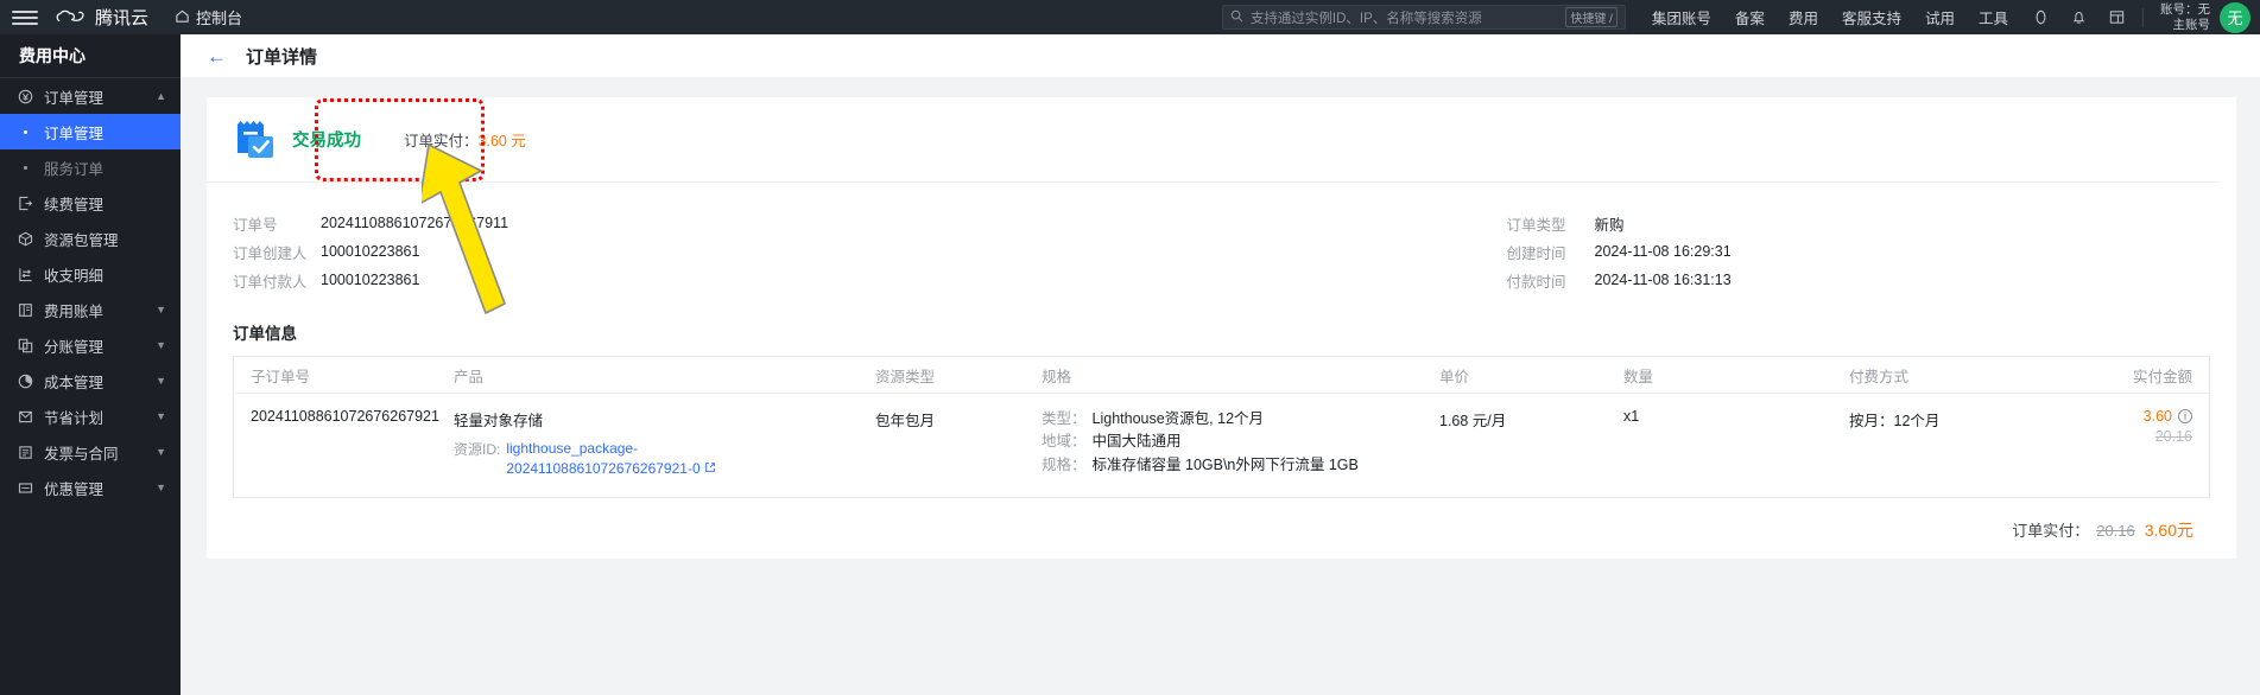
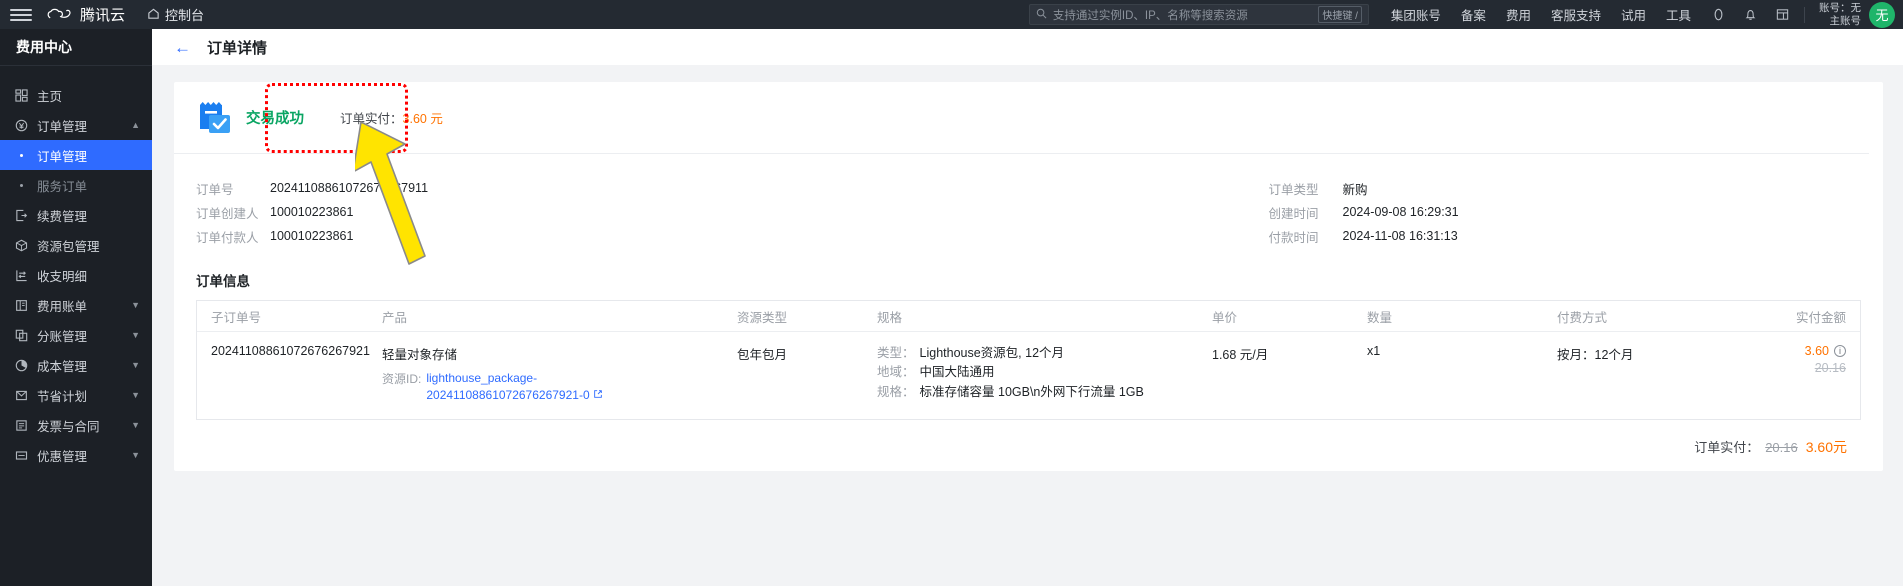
  腾讯云
  控制台
  支持通过实例ID、IP、名称等搜索资源
  快捷键 /
  集团账号
  备案
  费用
  客服支持
  试用
  工具
  账号：无
  主账号
  无
  费用中心
+ 主页
  订单管理
  ▲
  订单管理
  服务订单
  续费管理
  资源包管理
  收支明细
  费用账单
  ▼
  分账管理
  ▼
  成本管理
  ▼
  节省计划
  ▼
  发票与合同
  ▼
  优惠管理
  ▼
  ←
  订单详情
  交易成功
  订单实付：3.60 元
  订单号
  20241108861072677911
  订单创建人
  100010223861
  订单付款人
  100010223861
  订单类型
  新购
  创建时间
- 2024-11-08 16:29:31
+ 2024-09-08 16:29:31
  付款时间
  2024-11-08 16:31:13
  订单信息
  子订单号
  产品
  资源类型
  规格
  单价
  数量
  付费方式
  实付金额
  20241108861072676267921
  轻量对象存储
  资源ID:
  lighthouse_package-20241108861072676267921-0
  包年包月
  类型：
  Lighthouse资源包, 12个月
  地域：
  中国大陆通用
  规格：
  标准存储容量 10GB\n外网下行流量 1GB
  1.68 元/月
  x1
  按月：12个月
  3.60
  i
  20.16
  订单实付： 20.16 3.60元
